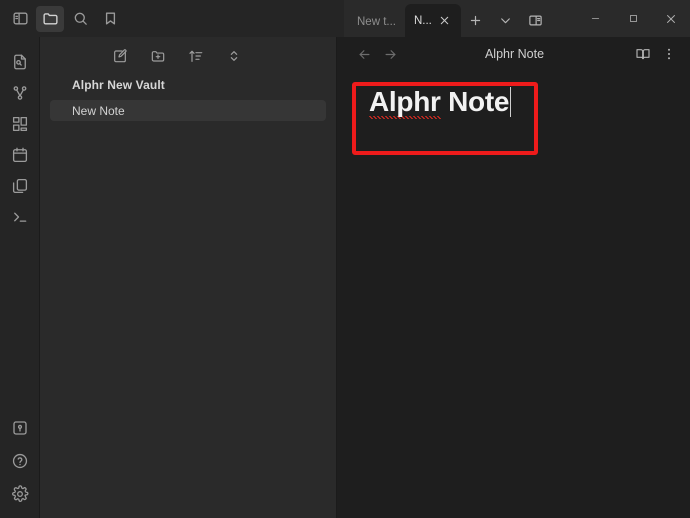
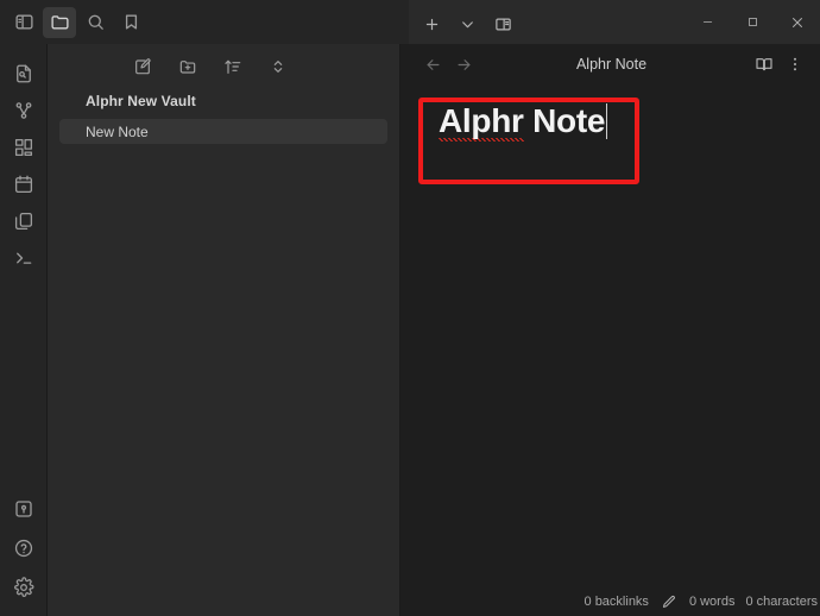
- New t...
- N...
  Alphr New Vault
  New Note
  Alphr Note
  Alphr Note
+ 0 backlinks
+ 0 words
+ 0 characters
